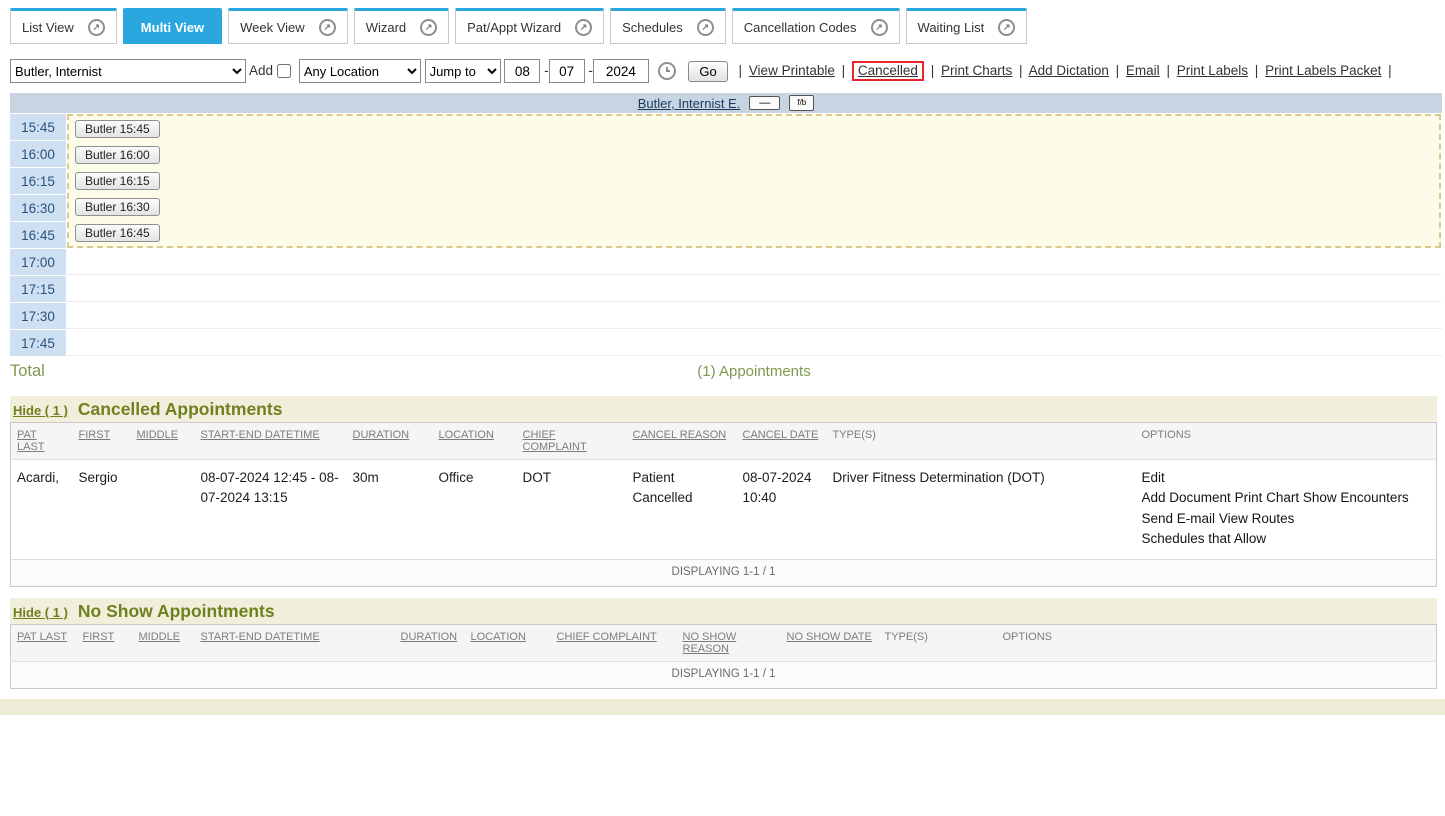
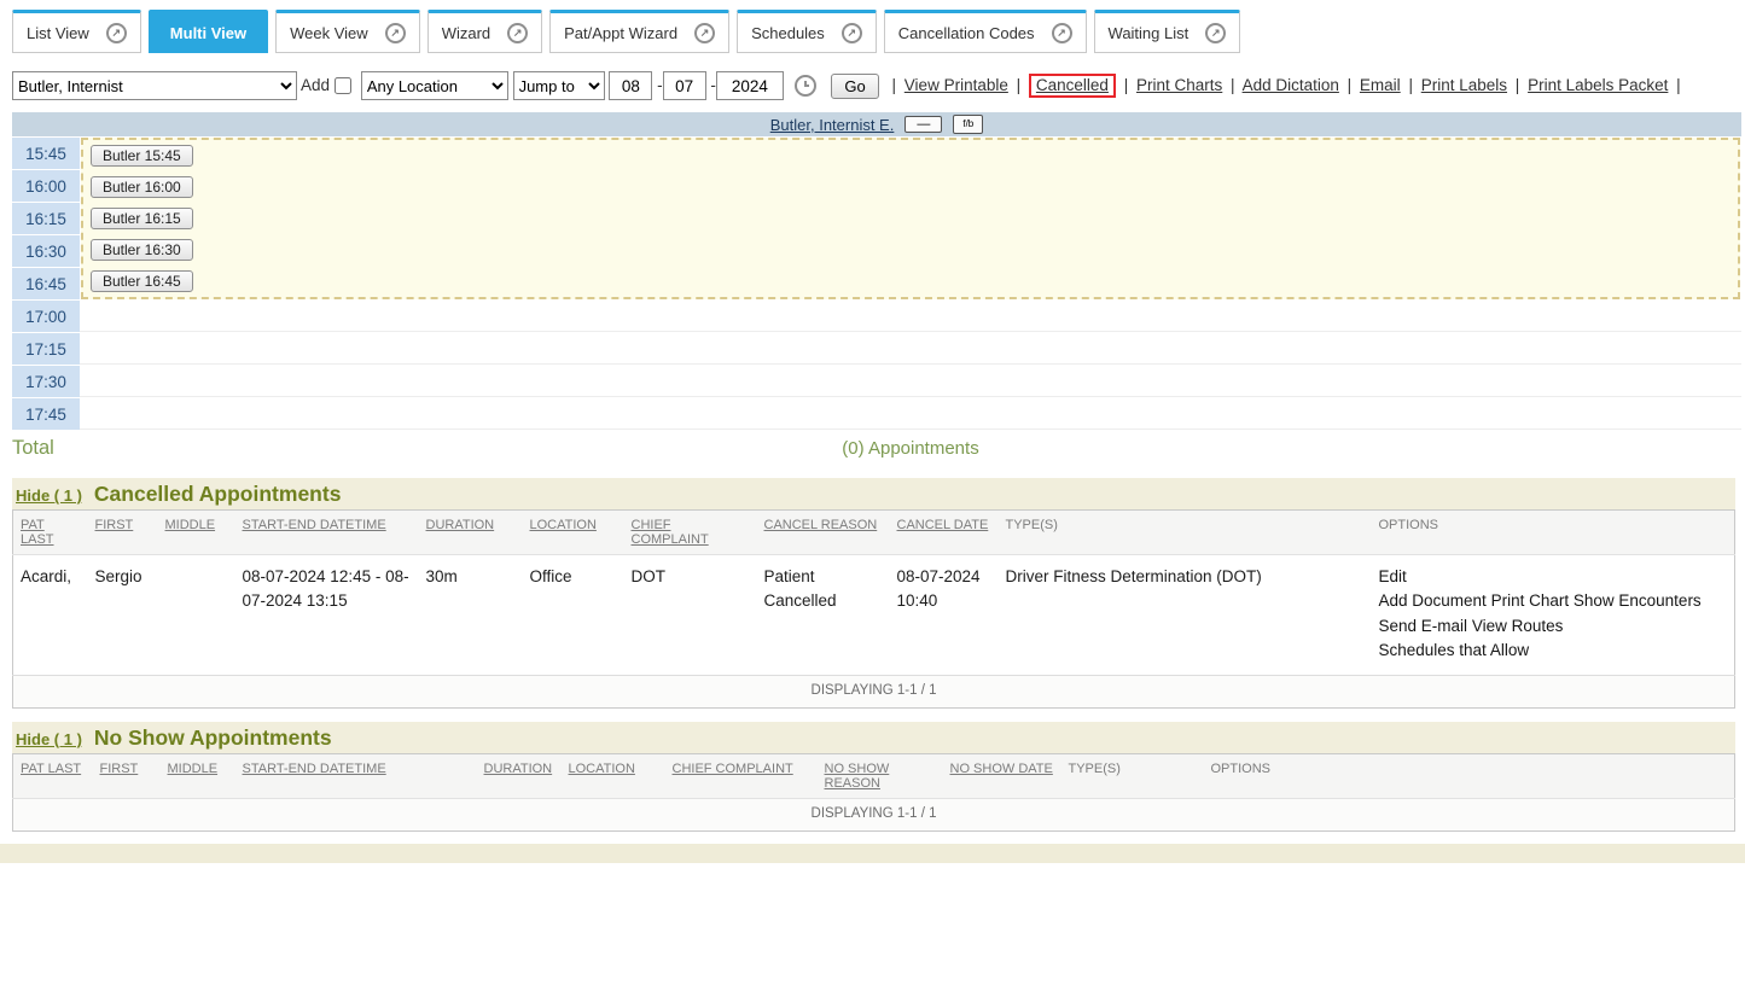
  List View
  ↗
  Multi View
  Week View
  ↗
  Wizard
  ↗
  Pat/Appt Wizard
  ↗
  Schedules
  ↗
  Cancellation Codes
  ↗
  Waiting List
  ↗
  Butler, Internist Add Any Location Jump to 08 - 07 - 2024 Go | View Printable | Cancelled | Print Charts | Add Dictation | Email | Print Labels | Print Labels Packet |
  Butler, Internist E.
  —
  f/b
  15:45
  16:00
  16:15
  16:30
  16:45
  17:00
  17:15
  17:30
  17:45
  Butler 15:45
  Butler 16:00
  Butler 16:15
  Butler 16:30
  Butler 16:45
  Total
- (1) Appointments
+ (0) Appointments
  Hide ( 1 )
  Cancelled Appointments
  PAT LAST	FIRST	MIDDLE	START-END DATETIME	DURATION	LOCATION	CHIEF COMPLAINT	CANCEL REASON	CANCEL DATE	TYPE(S)	OPTIONS
  Acardi,	Sergio		08-07-2024 12:45 - 08-07-2024 13:15	30m	Office	DOT	Patient Cancelled	08-07-2024 10:40	Driver Fitness Determination (DOT)	Edit Add Document Print Chart Show Encounters Send E-mail View Routes Schedules that Allow
  DISPLAYING 1-1 / 1
  Hide ( 1 )
  No Show Appointments
  PAT LAST	FIRST	MIDDLE	START-END DATETIME	DURATION	LOCATION	CHIEF COMPLAINT	NO SHOW REASON	NO SHOW DATE	TYPE(S)	OPTIONS
  DISPLAYING 1-1 / 1
